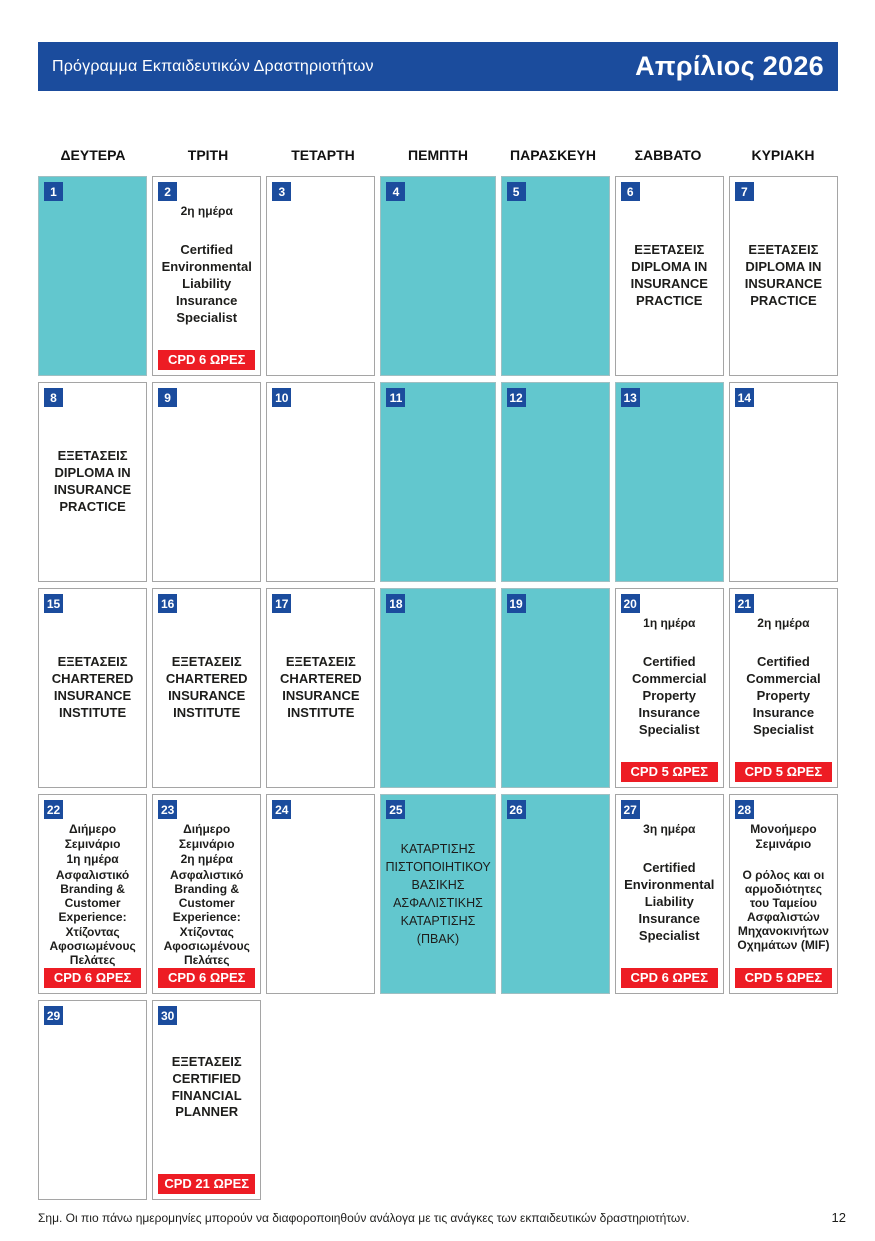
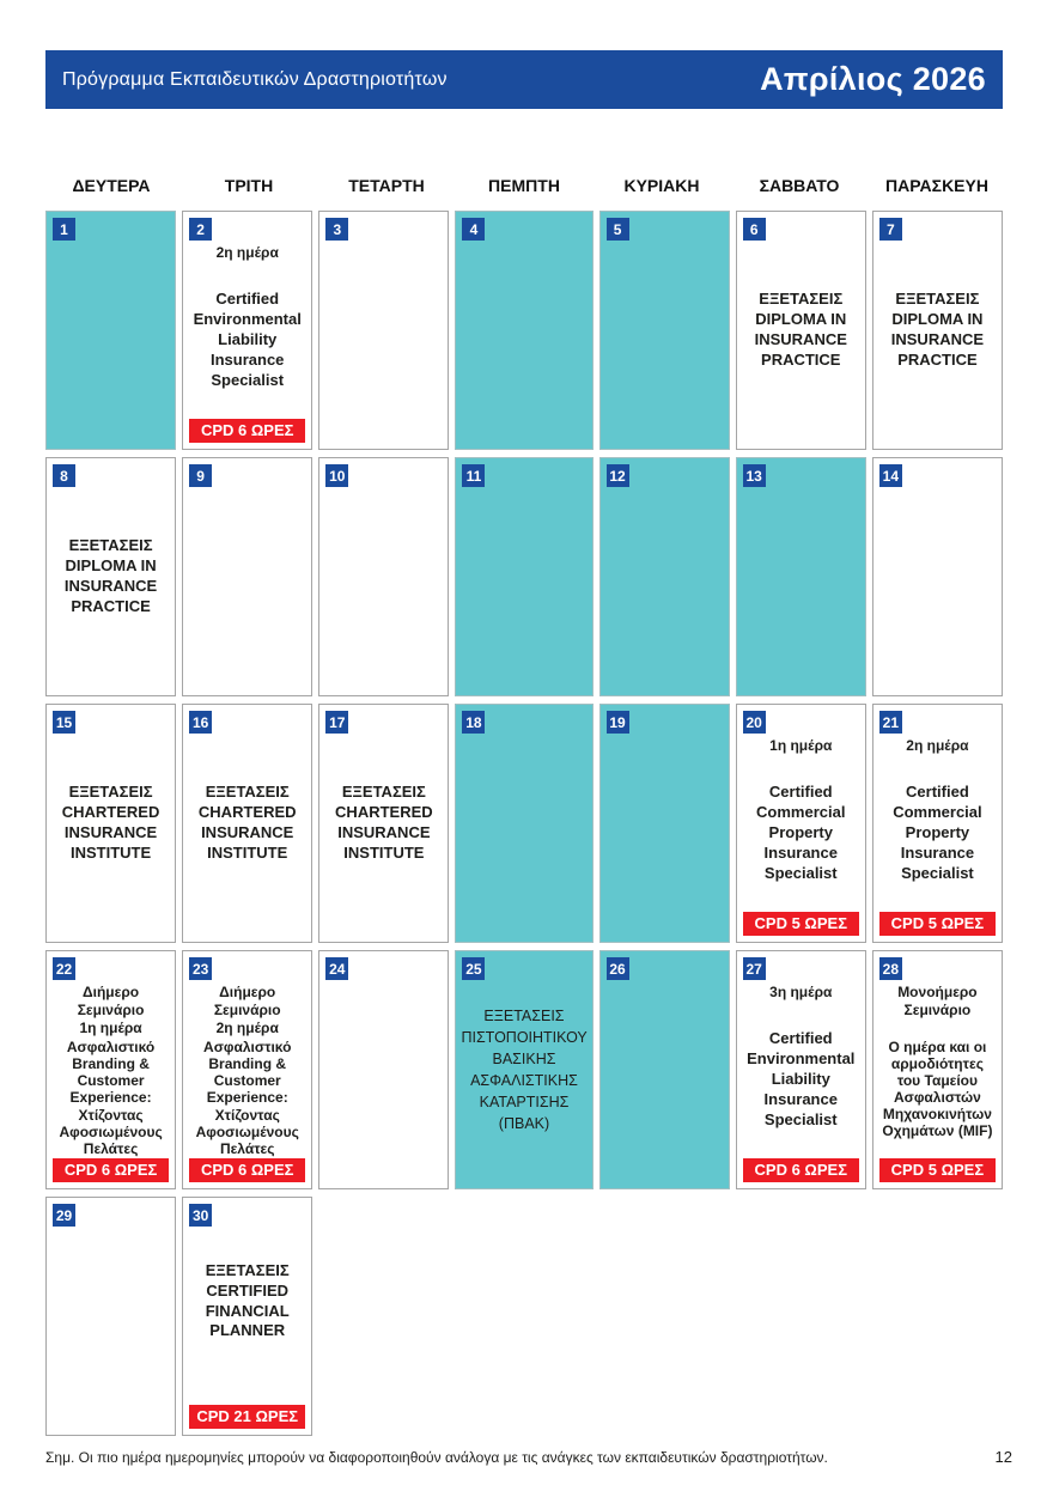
  Πρόγραμμα Εκπαιδευτικών Δραστηριοτήτων
  Απρίλιος 2026
  ΔΕΥΤΕΡΑ
  ΤΡΙΤΗ
  ΤΕΤΑΡΤΗ
  ΠΕΜΠΤΗ
- ΠΑΡΑΣΚΕΥΗ
+ ΚΥΡΙΑΚΗ
  ΣΑΒΒΑΤΟ
- ΚΥΡΙΑΚΗ
+ ΠΑΡΑΣΚΕΥΗ
  1
  2
  2η ημέρα
  Certified Environmental Liability Insurance Specialist
  CPD 6 ΩΡΕΣ
  3
  4
  5
  6
  ΕΞΕΤΑΣΕΙΣ DIPLOMA IN INSURANCE PRACTICE
  7
  ΕΞΕΤΑΣΕΙΣ DIPLOMA IN INSURANCE PRACTICE
  8
  ΕΞΕΤΑΣΕΙΣ DIPLOMA IN INSURANCE PRACTICE
  9
  10
  11
  12
  13
  14
  15
  ΕΞΕΤΑΣΕΙΣ CHARTERED INSURANCE INSTITUTE
  16
  ΕΞΕΤΑΣΕΙΣ CHARTERED INSURANCE INSTITUTE
  17
  ΕΞΕΤΑΣΕΙΣ CHARTERED INSURANCE INSTITUTE
  18
  19
  20
  1η ημέρα
  Certified Commercial Property Insurance Specialist
  CPD 5 ΩΡΕΣ
  21
  2η ημέρα
  Certified Commercial Property Insurance Specialist
  CPD 5 ΩΡΕΣ
  22
  Διήμερο Σεμινάριο
  1η ημέρα
  Ασφαλιστικό Branding & Customer Experience: Χτίζοντας Αφοσιωμένους Πελάτες
  CPD 6 ΩΡΕΣ
  23
  Διήμερο Σεμινάριο
  2η ημέρα
  Ασφαλιστικό Branding & Customer Experience: Χτίζοντας Αφοσιωμένους Πελάτες
  CPD 6 ΩΡΕΣ
  24
  25
- ΚΑΤΑΡΤΙΣΗΣ ΠΙΣΤΟΠΟΙΗΤΙΚΟΥ ΒΑΣΙΚΗΣ ΑΣΦΑΛΙΣΤΙΚΗΣ ΚΑΤΑΡΤΙΣΗΣ (ΠΒΑΚ)
+ ΕΞΕΤΑΣΕΙΣ ΠΙΣΤΟΠΟΙΗΤΙΚΟΥ ΒΑΣΙΚΗΣ ΑΣΦΑΛΙΣΤΙΚΗΣ ΚΑΤΑΡΤΙΣΗΣ (ΠΒΑΚ)
  26
  27
  3η ημέρα
  Certified Environmental Liability Insurance Specialist
  CPD 6 ΩΡΕΣ
  28
  Μονοήμερο Σεμινάριο
- Ο ρόλος και οι αρμοδιότητες του Ταμείου Ασφαλιστών Μηχανοκινήτων Οχημάτων (MIF)
+ Ο ημέρα και οι αρμοδιότητες του Ταμείου Ασφαλιστών Μηχανοκινήτων Οχημάτων (MIF)
  CPD 5 ΩΡΕΣ
  29
  30
  ΕΞΕΤΑΣΕΙΣ CERTIFIED FINANCIAL PLANNER
  CPD 21 ΩΡΕΣ
- Σημ. Οι πιο πάνω ημερομηνίες μπορούν να διαφοροποιηθούν ανάλογα με τις ανάγκες των εκπαιδευτικών δραστηριοτήτων.
+ Σημ. Οι πιο ημέρα ημερομηνίες μπορούν να διαφοροποιηθούν ανάλογα με τις ανάγκες των εκπαιδευτικών δραστηριοτήτων.
  12
